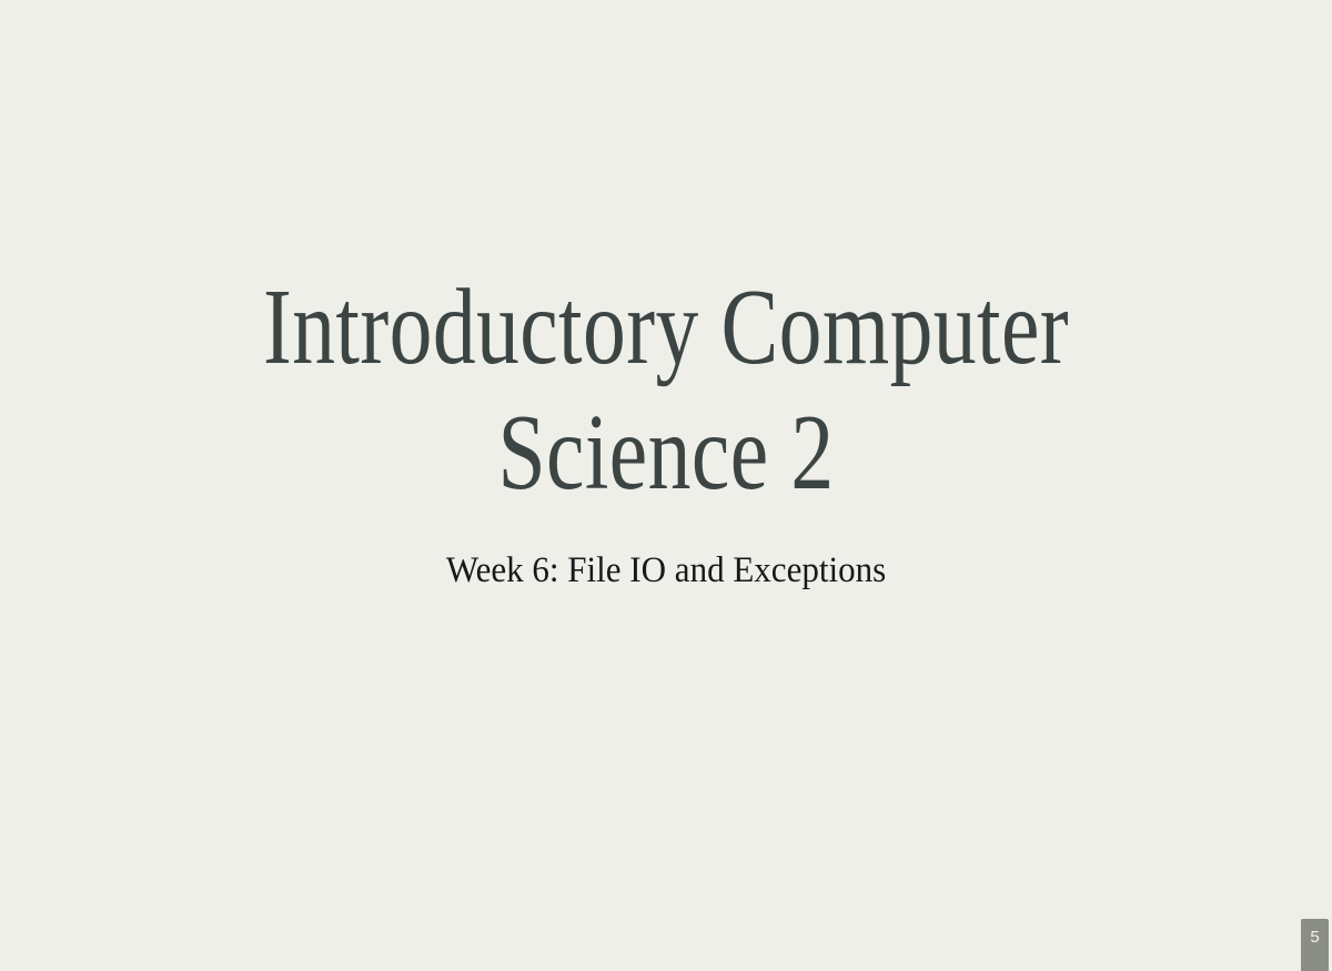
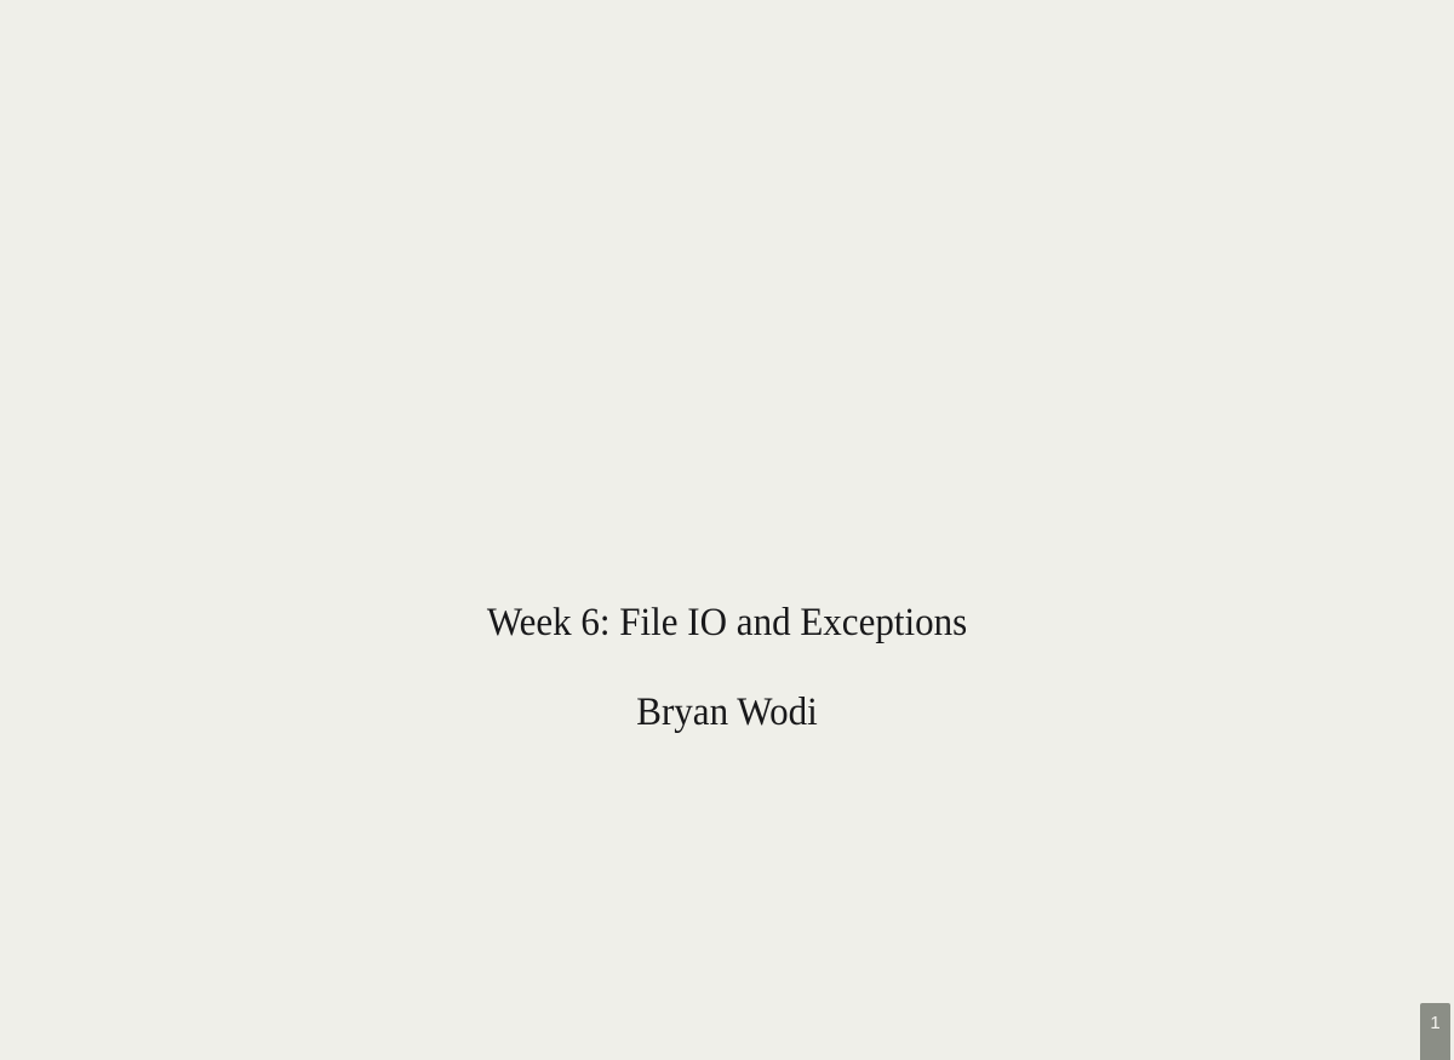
- Introductory Computer
- Science 2
  Week 6: File IO and Exceptions
+ Bryan Wodi
- 5
+ 1
